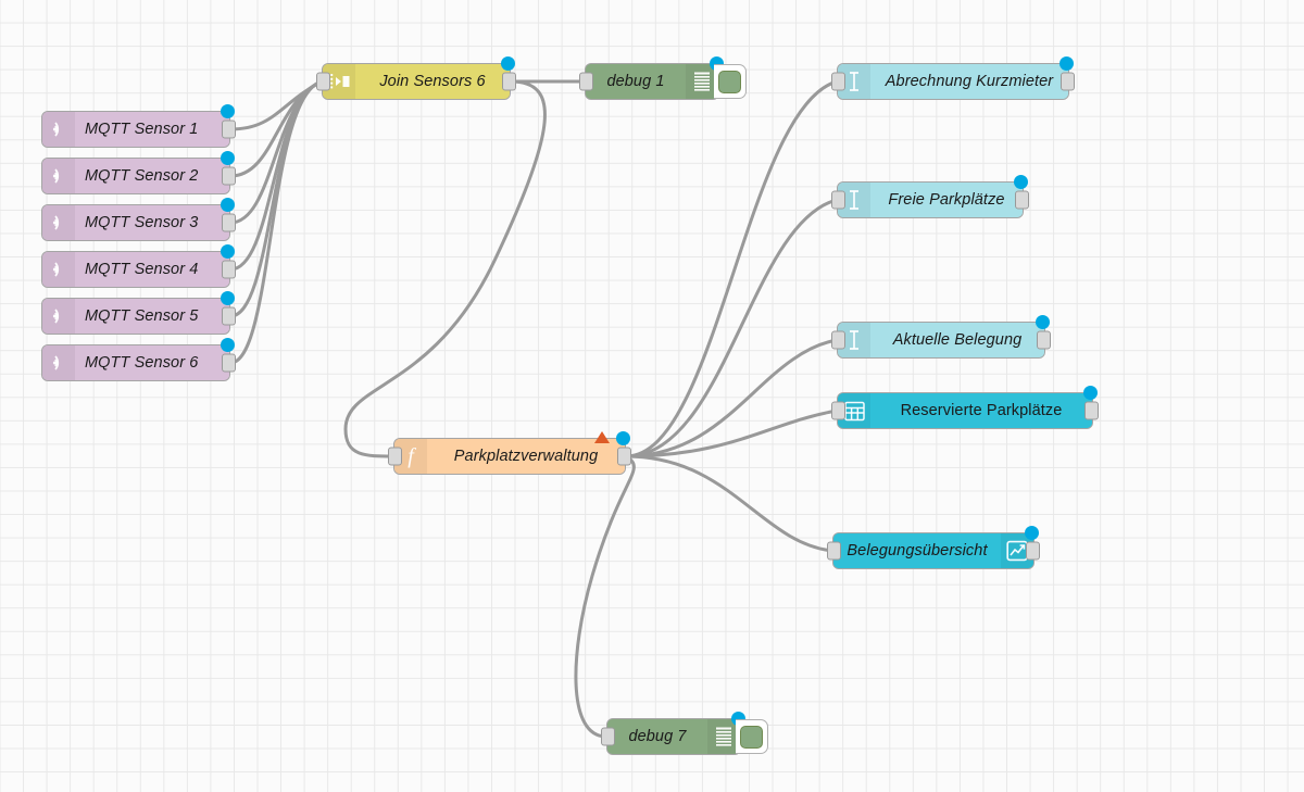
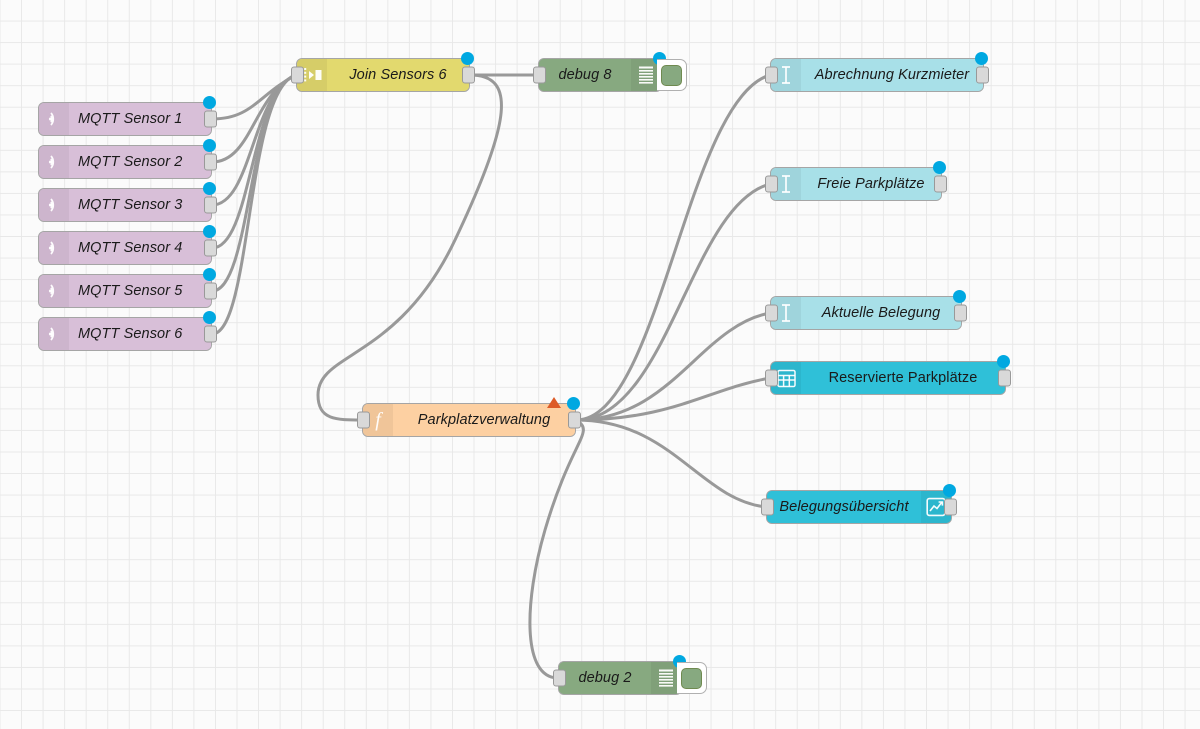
  MQTT Sensor 1
  MQTT Sensor 2
  MQTT Sensor 3
  MQTT Sensor 4
  MQTT Sensor 5
  MQTT Sensor 6
  Join Sensors 6
- debug 1
+ debug 8
  f
  Parkplatzverwaltung
  Abrechnung Kurzmieter
  Freie Parkplätze
  Aktuelle Belegung
  Reservierte Parkplätze
  Belegungsübersicht
- debug 7
+ debug 2
